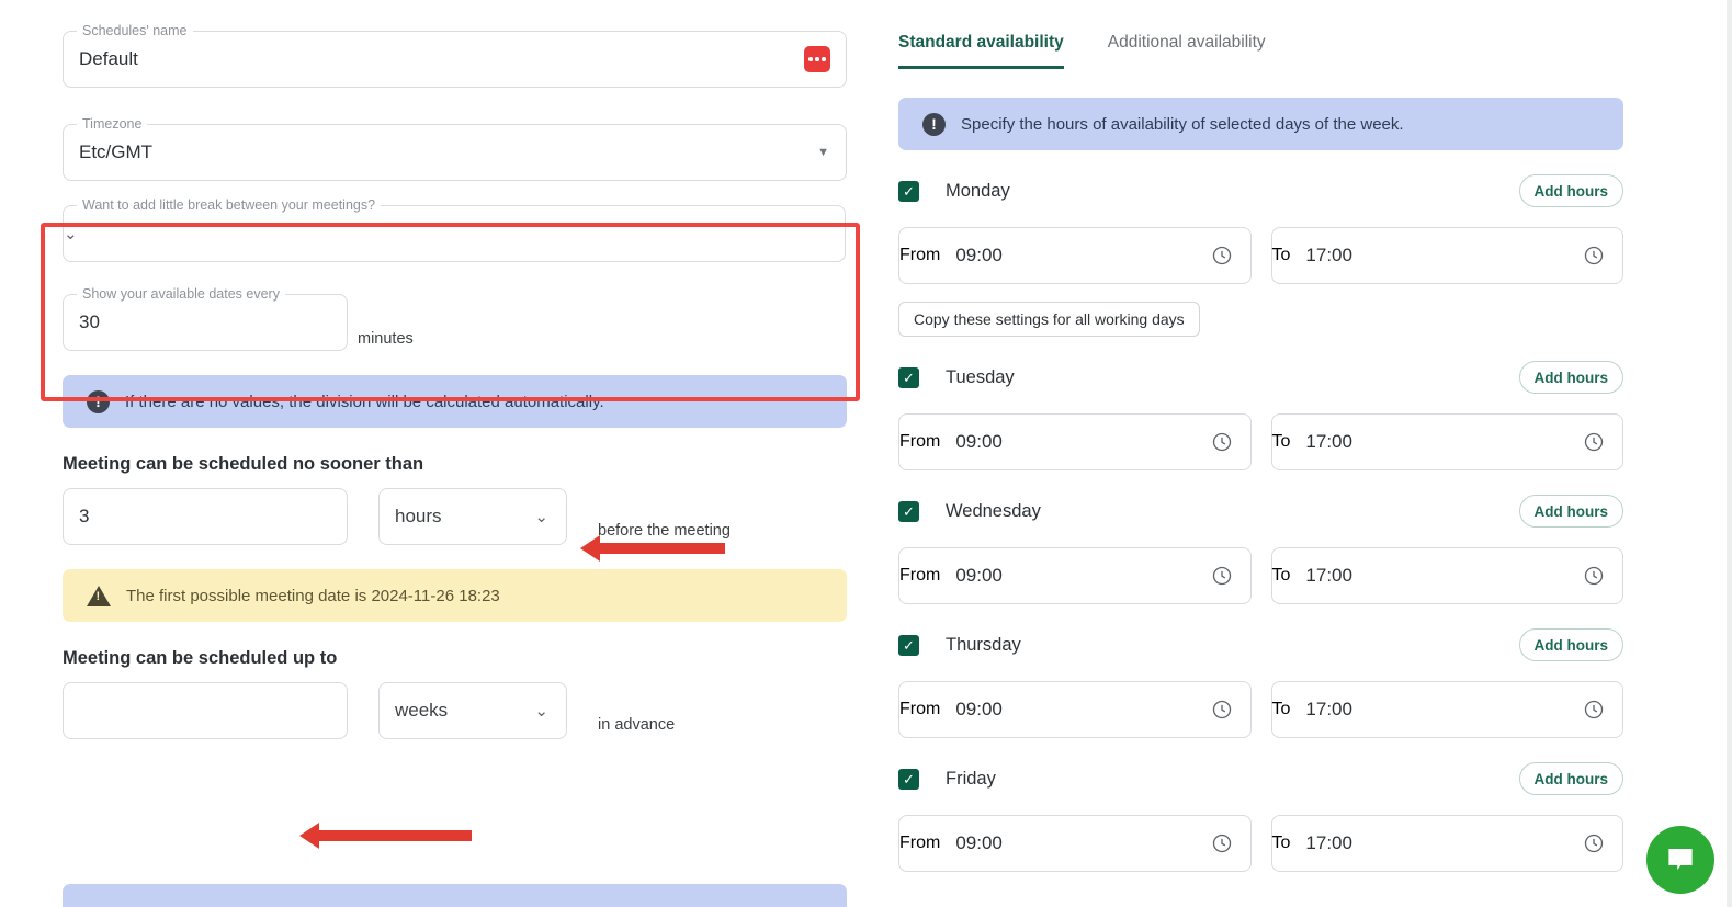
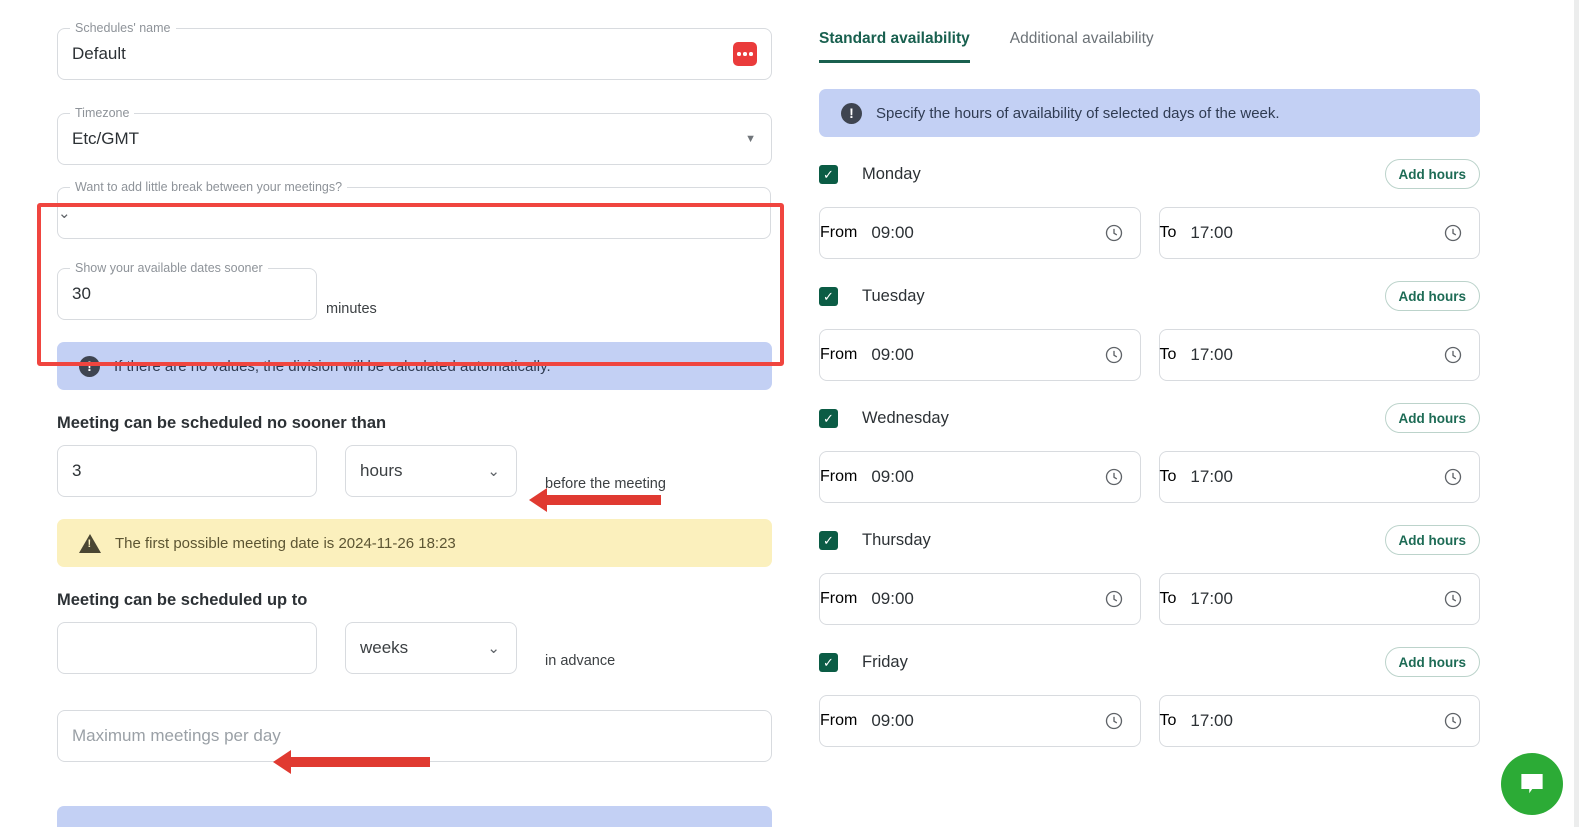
  Schedules' name
  Default
  Timezone
  Etc/GMT
  ▼
  Want to add little break between your meetings?
  ⌄
- Show your available dates every
+ Show your available dates sooner
  30
  minutes
  !
  If there are no values, the division will be calculated automatically.
  Meeting can be scheduled no sooner than
  3
  hours
  ⌄
  before the meeting
  The first possible meeting date is 2024-11-26 18:23
  Meeting can be scheduled up to
  weeks
  ⌄
  in advance
+ Maximum meetings per day
  Standard availability
  Additional availability
  !
  Specify the hours of availability of selected days of the week.
  ✓
  Monday
  Add hours
  From
  09:00
  To
  17:00
- Copy these settings for all working days
  ✓
  Tuesday
  Add hours
  From
  09:00
  To
  17:00
  ✓
  Wednesday
  Add hours
  From
  09:00
  To
  17:00
  ✓
  Thursday
  Add hours
  From
  09:00
  To
  17:00
  ✓
  Friday
  Add hours
  From
  09:00
  To
  17:00
